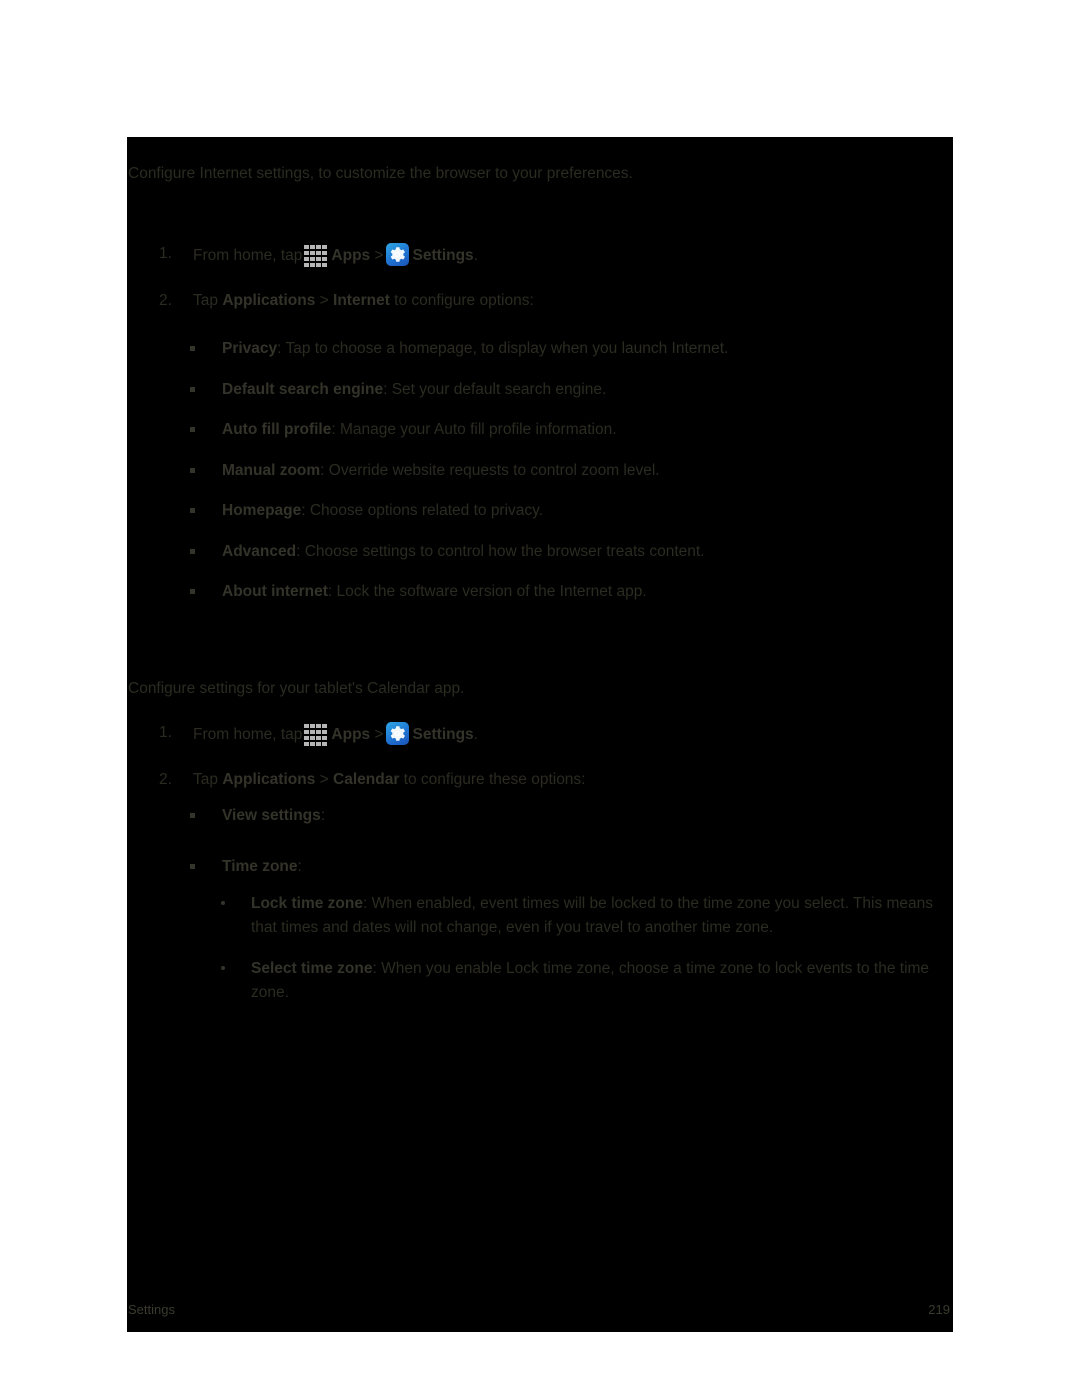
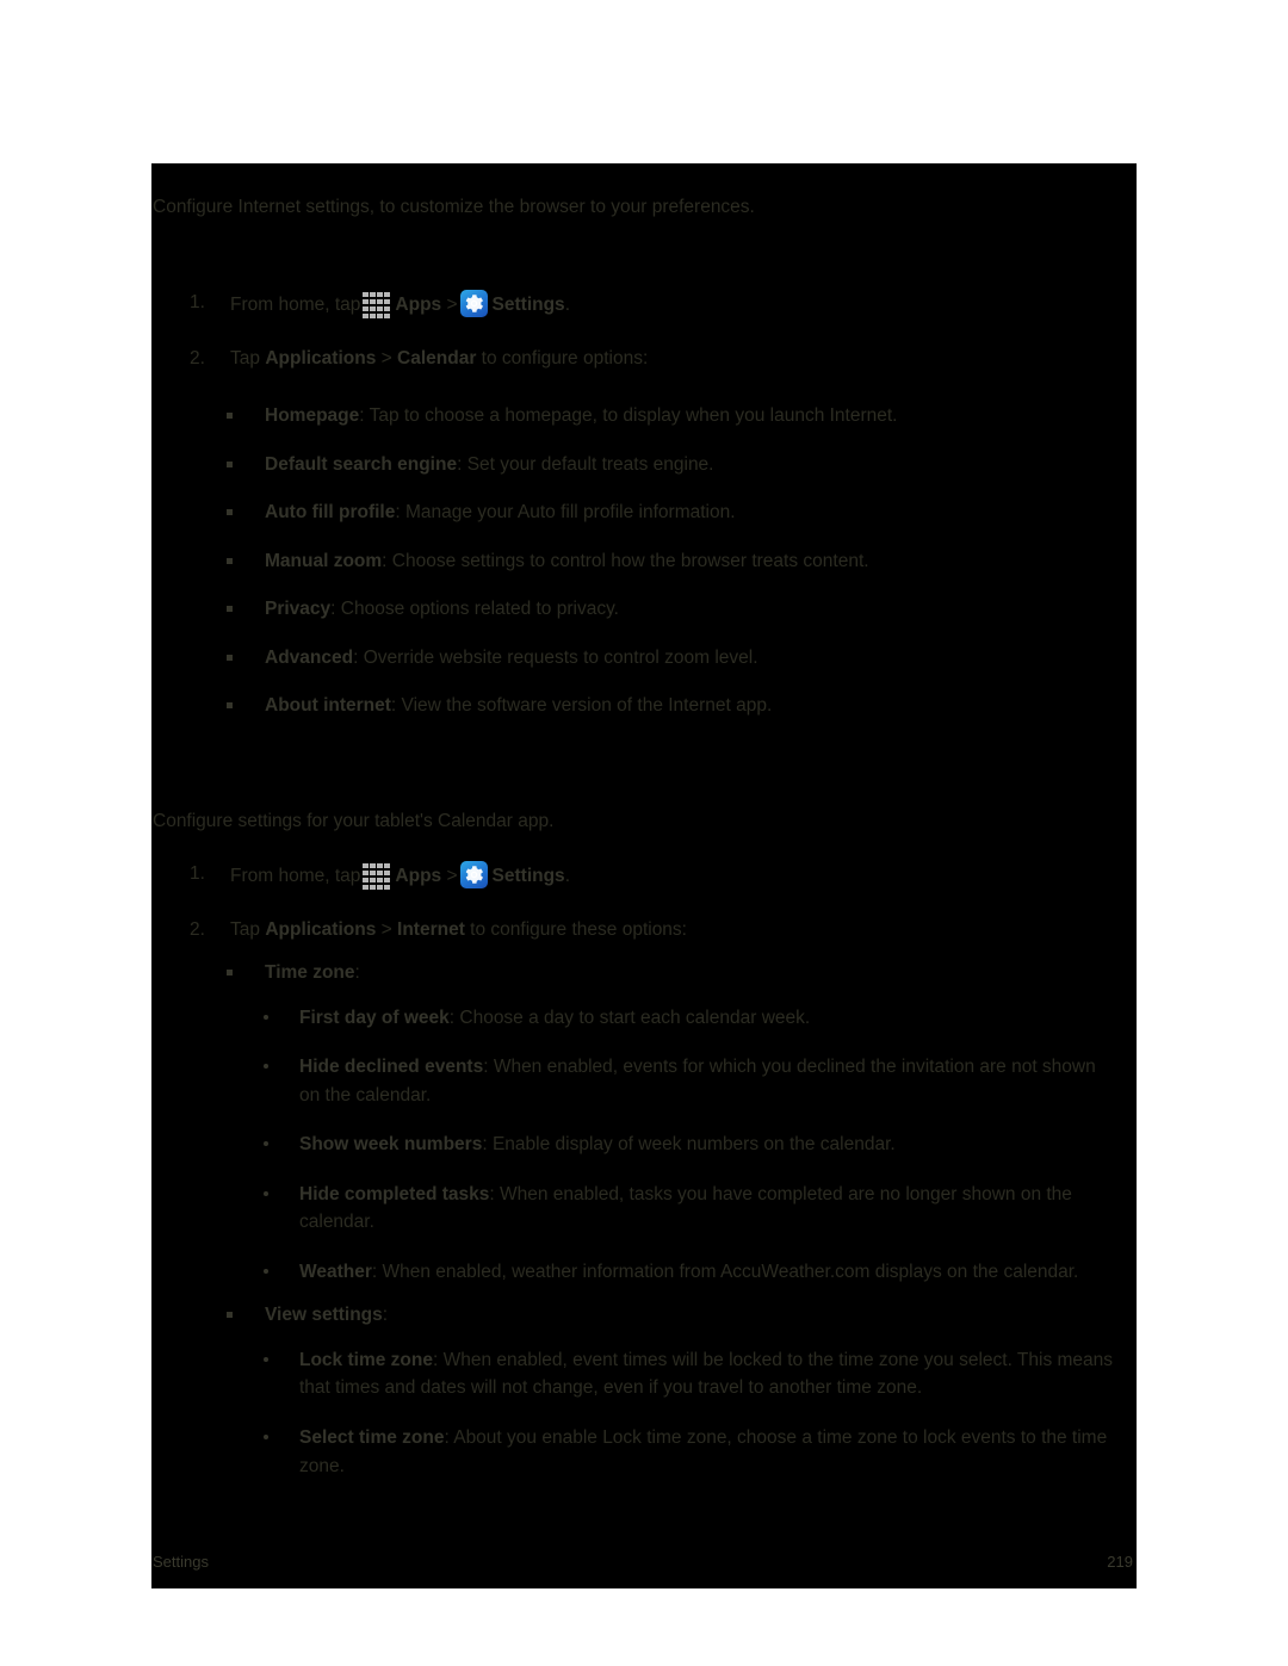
  Configure Internet settings, to customize the browser to your preferences.
  1.
  From home, tap Apps > Settings.
  2.
- Tap Applications > Internet to configure options:
+ Tap Applications > Calendar to configure options:
- Privacy: Tap to choose a homepage, to display when you launch Internet.
+ Homepage: Tap to choose a homepage, to display when you launch Internet.
- Default search engine: Set your default search engine.
+ Default search engine: Set your default treats engine.
  Auto fill profile: Manage your Auto fill profile information.
- Manual zoom: Override website requests to control zoom level.
+ Manual zoom: Choose settings to control how the browser treats content.
- Homepage: Choose options related to privacy.
+ Privacy: Choose options related to privacy.
- Advanced: Choose settings to control how the browser treats content.
+ Advanced: Override website requests to control zoom level.
- About internet: Lock the software version of the Internet app.
+ About internet: View the software version of the Internet app.
  Configure settings for your tablet's Calendar app.
  1.
  From home, tap Apps > Settings.
  2.
- Tap Applications > Calendar to configure these options:
+ Tap Applications > Internet to configure these options:
- View settings:
+ Time zone:
+ First day of week: Choose a day to start each calendar week.
+ Hide declined events: When enabled, events for which you declined the invitation are not shown on the calendar.
+ Show week numbers: Enable display of week numbers on the calendar.
+ Hide completed tasks: When enabled, tasks you have completed are no longer shown on the calendar.
+ Weather: When enabled, weather information from AccuWeather.com displays on the calendar.
- Time zone:
+ View settings:
  Lock time zone: When enabled, event times will be locked to the time zone you select. This means that times and dates will not change, even if you travel to another time zone.
- Select time zone: When you enable Lock time zone, choose a time zone to lock events to the time zone.
+ Select time zone: About you enable Lock time zone, choose a time zone to lock events to the time zone.
  Settings
  219
